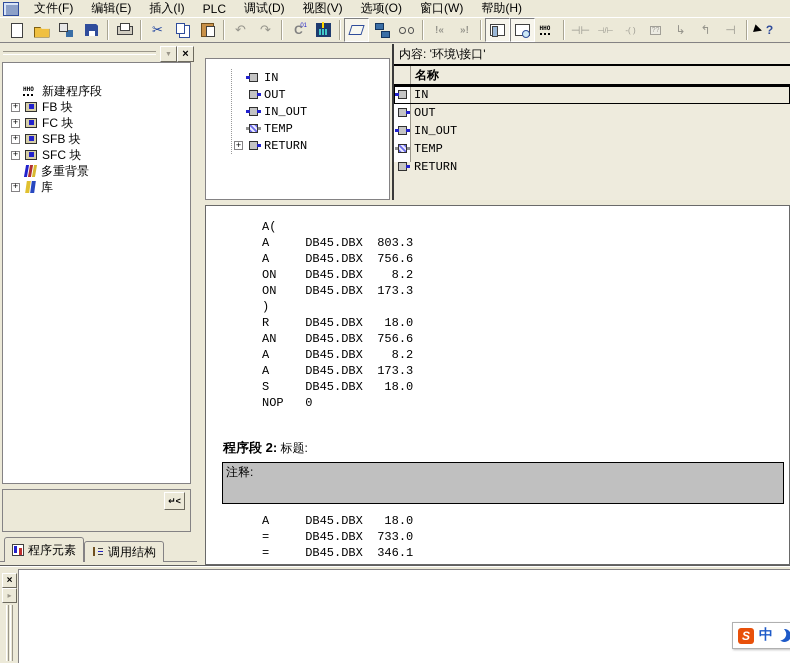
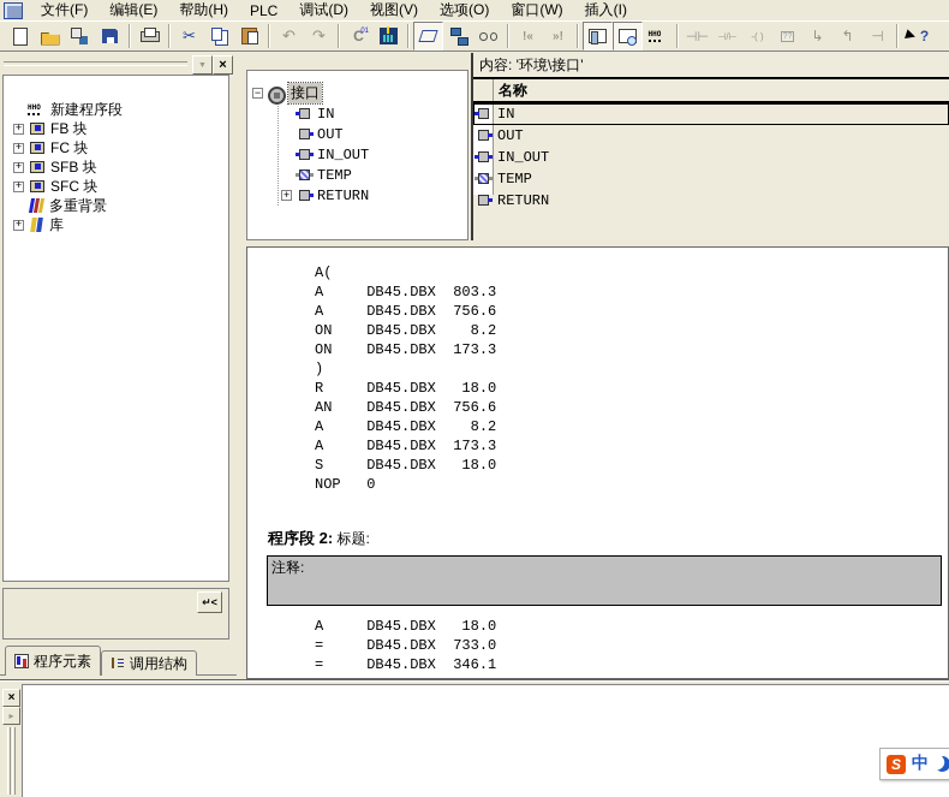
  文件(F)
  编辑(E)
- 插入(I)
+ 帮助(H)
  PLC
  调试(D)
  视图(V)
  选项(O)
  窗口(W)
- 帮助(H)
+ 插入(I)
  新建程序段
  FB 块
  FC 块
  SFB 块
  SFC 块
  多重背景
  库
  程序元素
  调用结构
+ 接口
  IN
  OUT
  IN_OUT
  TEMP
  RETURN
  内容: '环境\接口'
  名称
  IN
  OUT
  IN_OUT
  TEMP
  RETURN
  A(
  A DB45.DBX 803.3
  A DB45.DBX 756.6
  ON DB45.DBX 8.2
  ON DB45.DBX 173.3
  )
  R DB45.DBX 18.0
  AN DB45.DBX 756.6
  A DB45.DBX 8.2
  A DB45.DBX 173.3
  S DB45.DBX 18.0
  NOP 0
  程序段 2: 标题:
  注释:
  A DB45.DBX 18.0
  = DB45.DBX 733.0
  = DB45.DBX 346.1
  S
  中
